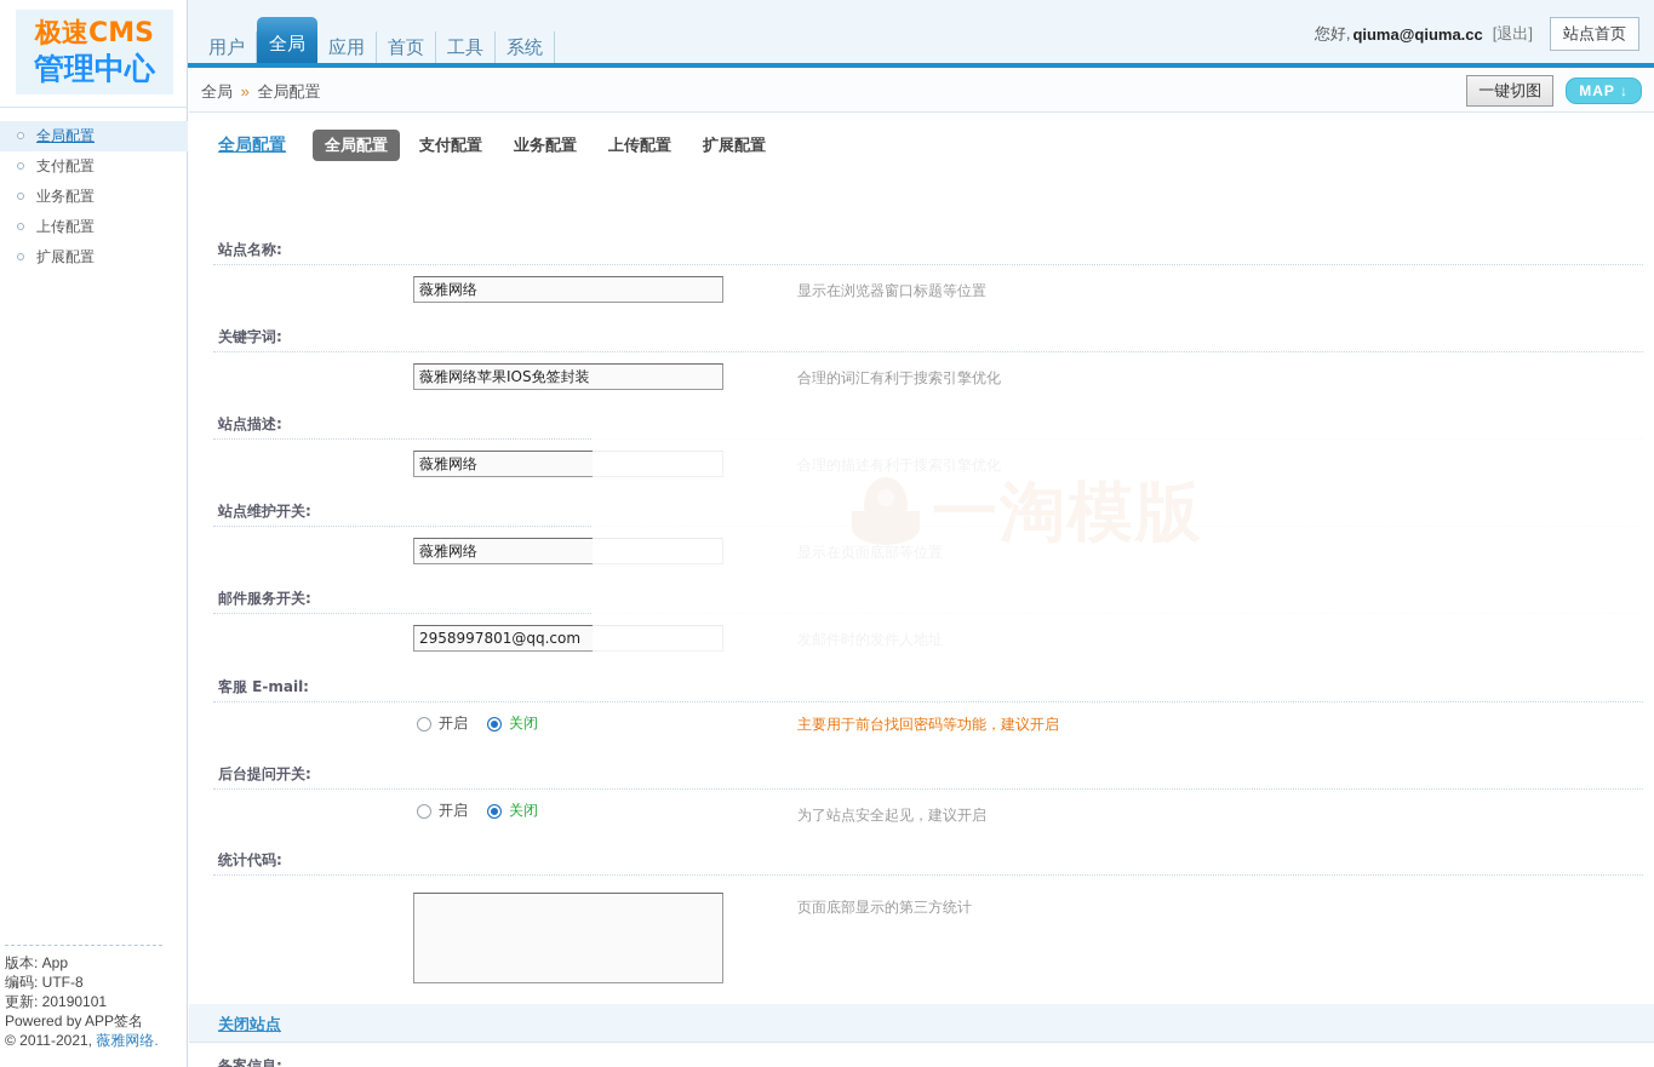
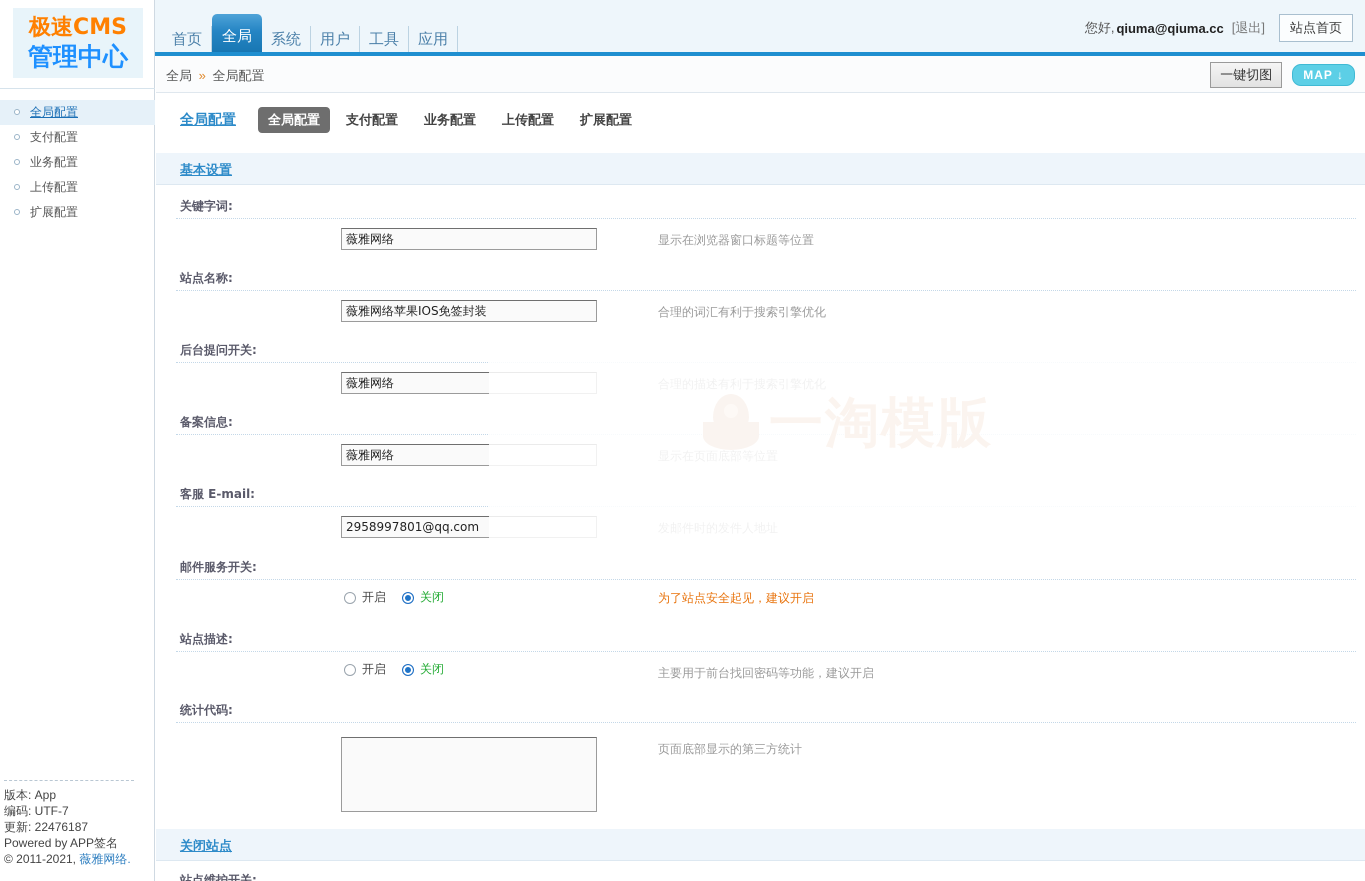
  极速CMS
  管理中心
  全局配置
  支付配置
  业务配置
  上传配置
  扩展配置
  版本: App
- 编码: UTF-8
+ 编码: UTF-7
- 更新: 20190101
+ 更新: 22476187
  Powered by APP签名
  © 2011-2021, 薇雅网络.
- 用户
+ 首页
  全局
- 应用
+ 系统
- 首页
+ 用户
  工具
- 系统
+ 应用
  您好,
  qiuma@qiuma.cc
  [退出]
  站点首页
  全局 » 全局配置
  一键切图
  MAP ↓
  全局配置
  全局配置
  支付配置
  业务配置
  上传配置
  扩展配置
+ 基本设置
- 站点名称:
+ 关键字词:
  薇雅网络
  显示在浏览器窗口标题等位置
- 关键字词:
+ 站点名称:
  薇雅网络苹果IOS免签封装
  合理的词汇有利于搜索引擎优化
- 站点描述:
+ 后台提问开关:
  薇雅网络
- 站点维护开关:
+ 备案信息:
  薇雅网络
- 邮件服务开关:
+ 客服 E-mail:
  2958997801@qq.com
- 客服 E-mail:
+ 邮件服务开关:
  开启
  关闭
- 主要用于前台找回密码等功能，建议开启
+ 为了站点安全起见，建议开启
- 后台提问开关:
+ 站点描述:
  开启
  关闭
- 为了站点安全起见，建议开启
+ 主要用于前台找回密码等功能，建议开启
  统计代码:
  页面底部显示的第三方统计
  关闭站点
- 备案信息:
+ 站点维护开关:
